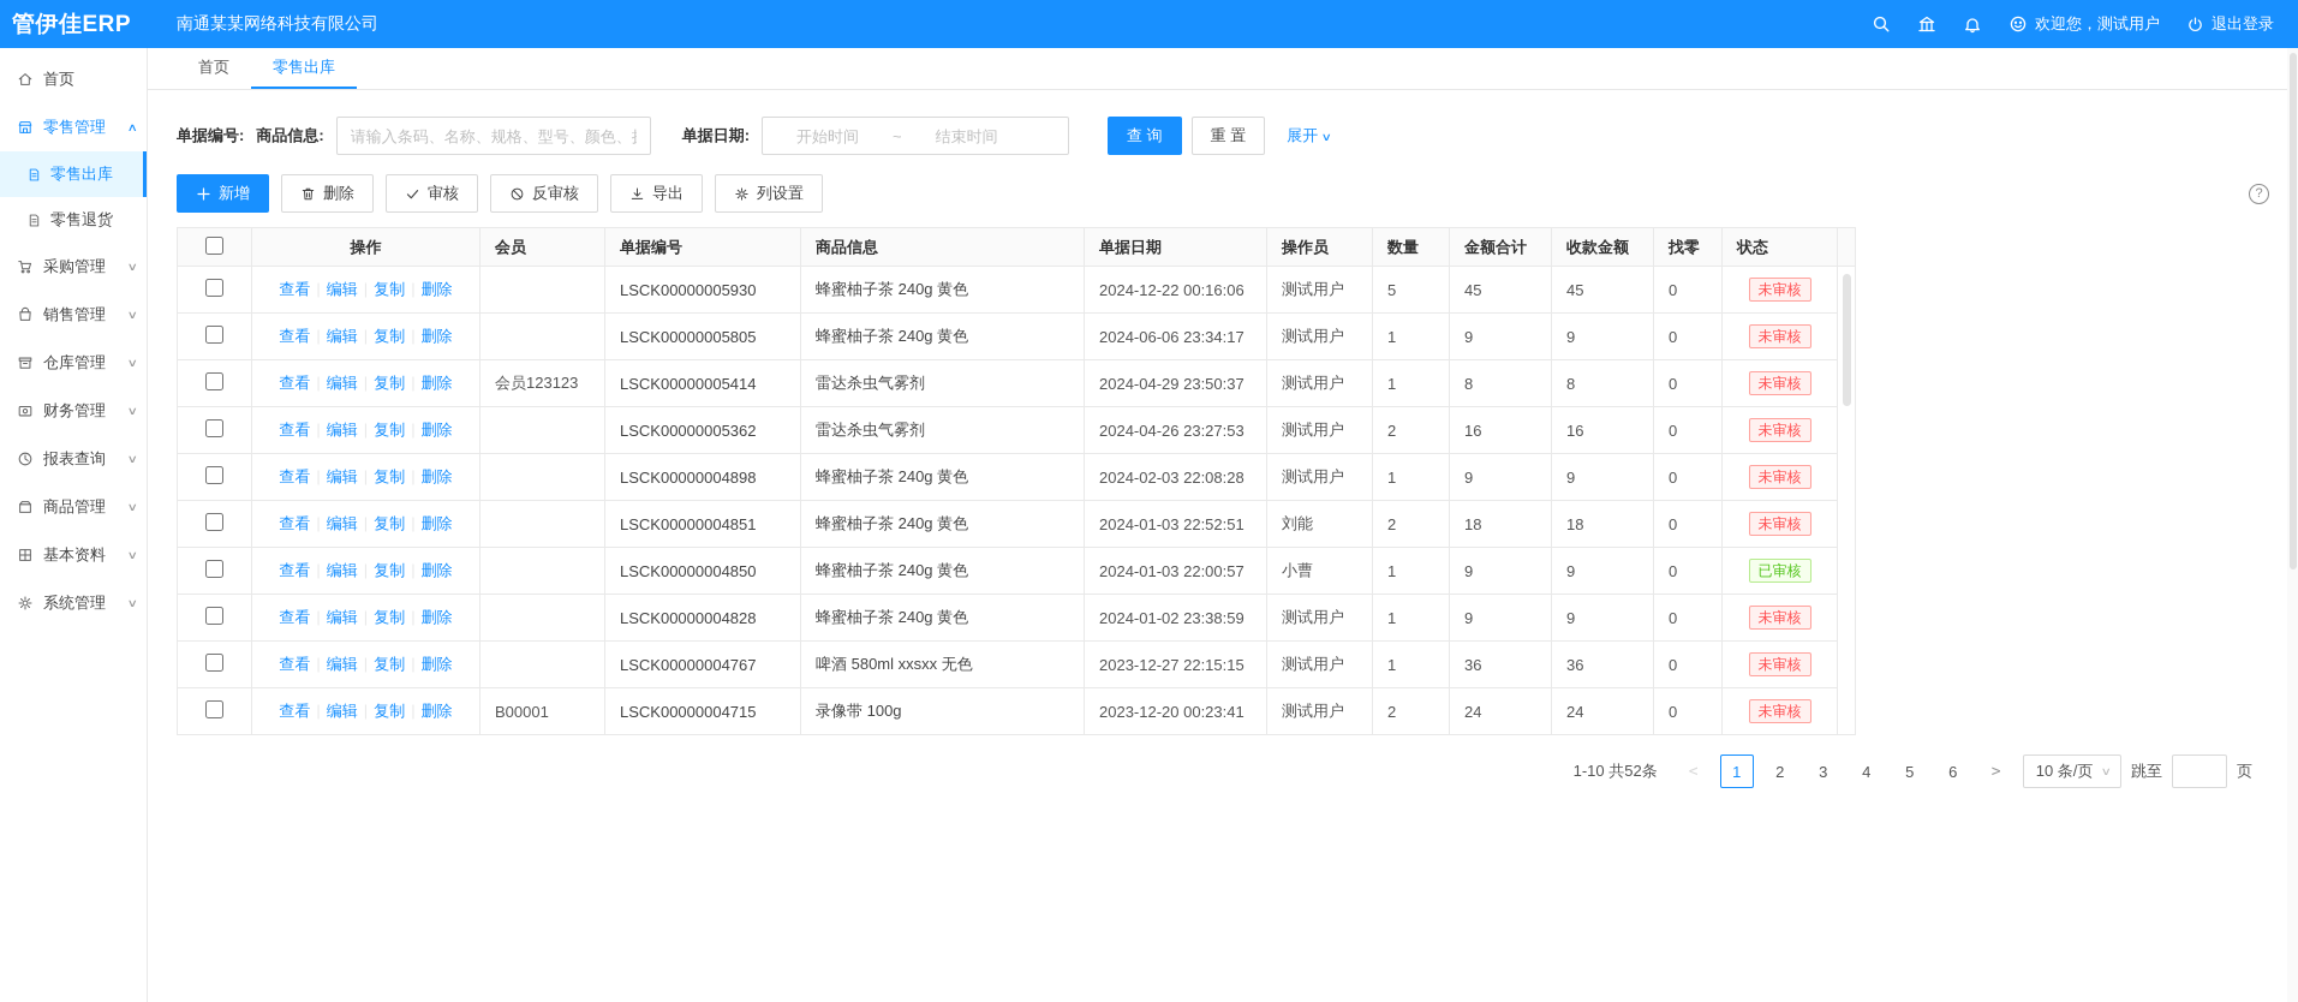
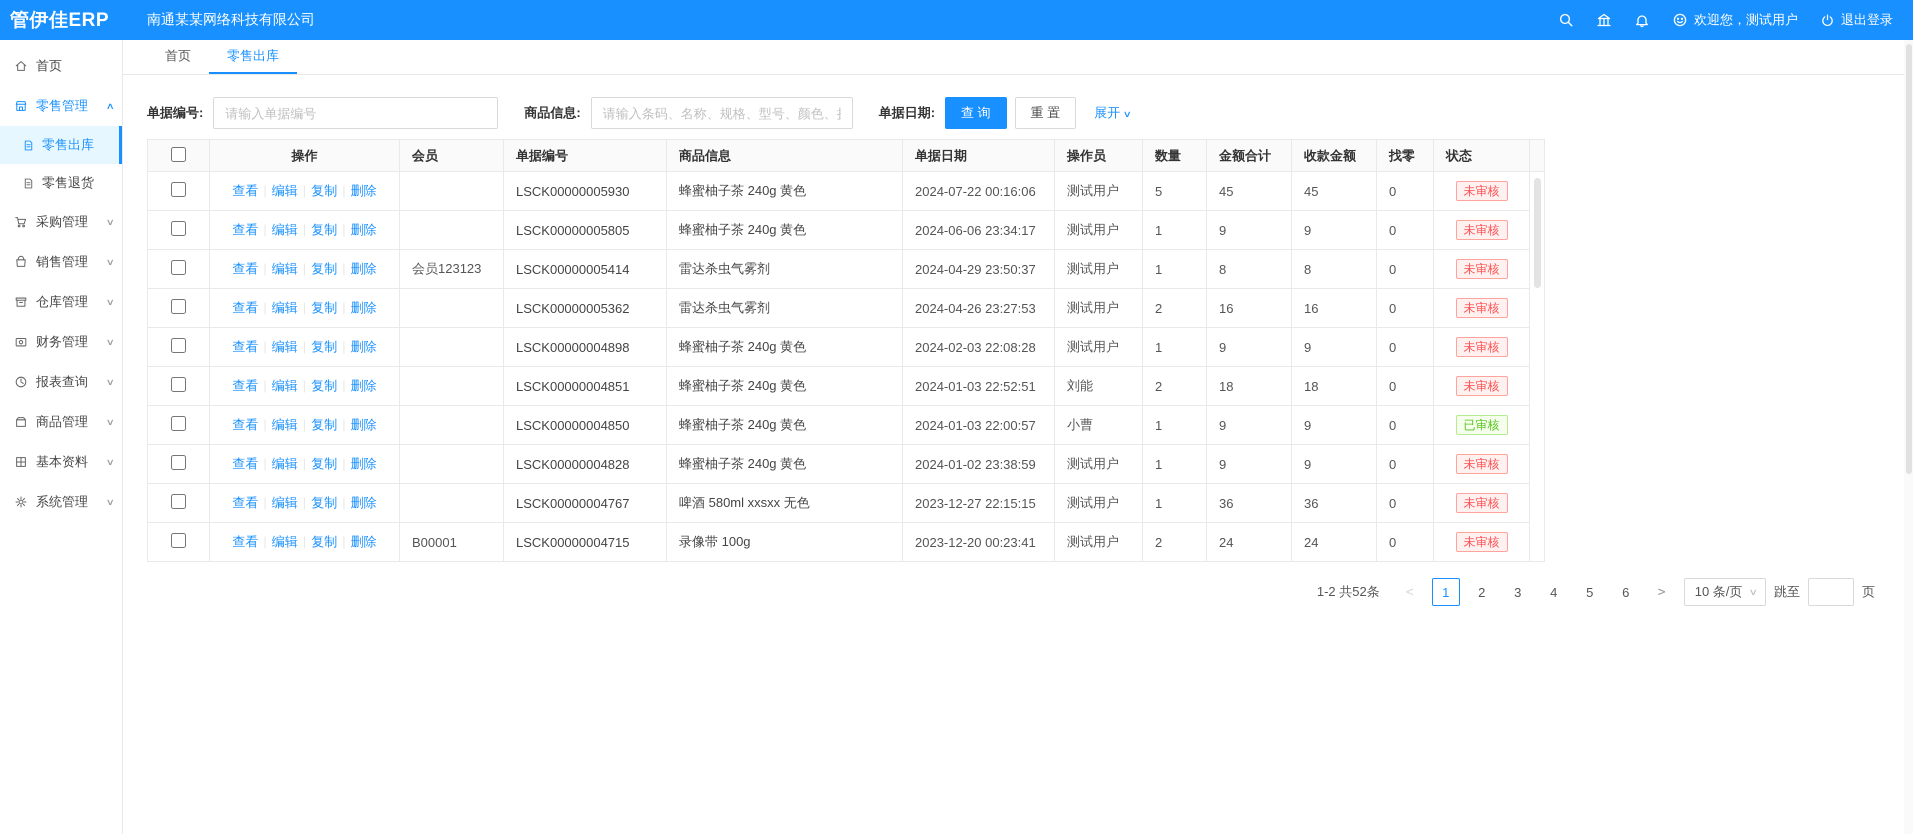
  管伊佳ERP
  南通某某网络科技有限公司
  欢迎您，测试用户
  退出登录
  首页
  零售管理
  ∧
  零售出库
  零售退货
  采购管理
  ∨
  销售管理
  ∨
  仓库管理
  ∨
  财务管理
  ∨
  报表查询
  ∨
  商品管理
  ∨
  基本资料
  ∨
  系统管理
  ∨
  首页
  零售出库
  单据编号:
+ 请输入单据编号
  商品信息:
  请输入条码、名称、规格、型号、颜色、
  单据日期:
- 开始时间
- ~
- 结束时间
  查 询
  重 置
  展开 ∨
- 新增
- 删除
- 审核
- 反审核
- 导出
- 列设置
- ?
  	操作	会员	单据编号	商品信息	单据日期	操作员	数量	金额合计	收款金额	找零	状态
- 	查看 编辑 复制 删除		LSCK00000005930	蜂蜜柚子茶 240g 黄色	2024-12-22 00:16:06	测试用户	5	45	45	0	未审核
+ 	查看 编辑 复制 删除		LSCK00000005930	蜂蜜柚子茶 240g 黄色	2024-07-22 00:16:06	测试用户	5	45	45	0	未审核
  	查看 编辑 复制 删除		LSCK00000005805	蜂蜜柚子茶 240g 黄色	2024-06-06 23:34:17	测试用户	1	9	9	0	未审核
  	查看 编辑 复制 删除	会员123123	LSCK00000005414	雷达杀虫气雾剂	2024-04-29 23:50:37	测试用户	1	8	8	0	未审核
  	查看 编辑 复制 删除		LSCK00000005362	雷达杀虫气雾剂	2024-04-26 23:27:53	测试用户	2	16	16	0	未审核
  	查看 编辑 复制 删除		LSCK00000004898	蜂蜜柚子茶 240g 黄色	2024-02-03 22:08:28	测试用户	1	9	9	0	未审核
  	查看 编辑 复制 删除		LSCK00000004851	蜂蜜柚子茶 240g 黄色	2024-01-03 22:52:51	刘能	2	18	18	0	未审核
  	查看 编辑 复制 删除		LSCK00000004850	蜂蜜柚子茶 240g 黄色	2024-01-03 22:00:57	小曹	1	9	9	0	已审核
  	查看 编辑 复制 删除		LSCK00000004828	蜂蜜柚子茶 240g 黄色	2024-01-02 23:38:59	测试用户	1	9	9	0	未审核
  	查看 编辑 复制 删除		LSCK00000004767	啤酒 580ml xxsxx 无色	2023-12-27 22:15:15	测试用户	1	36	36	0	未审核
  	查看 编辑 复制 删除	B00001	LSCK00000004715	录像带 100g	2023-12-20 00:23:41	测试用户	2	24	24	0	未审核
- 1-10 共52条
+ 1-2 共52条
  <
  1
  2
  3
  4
  5
  6
  >
  10 条/页
  ∨
  跳至
  页
